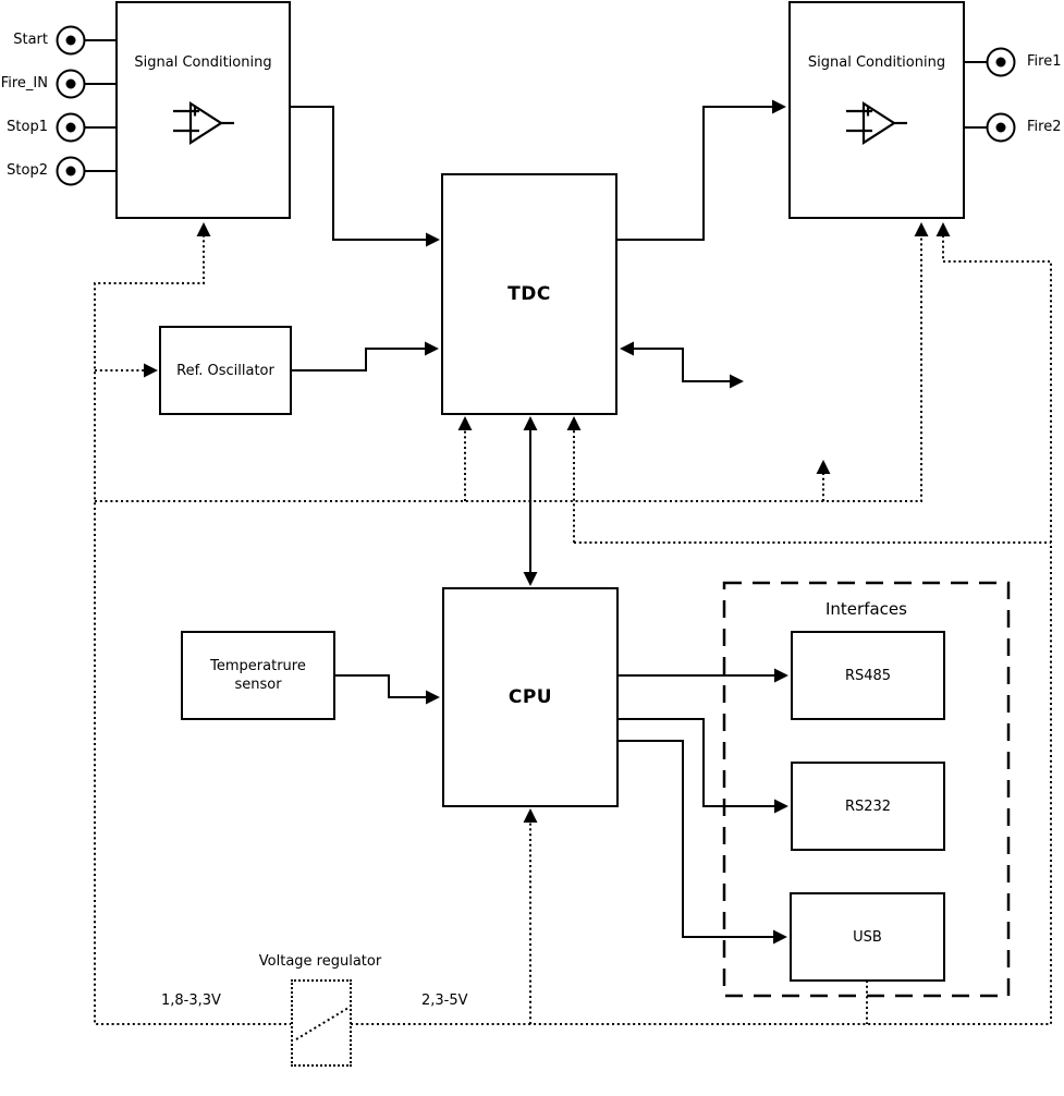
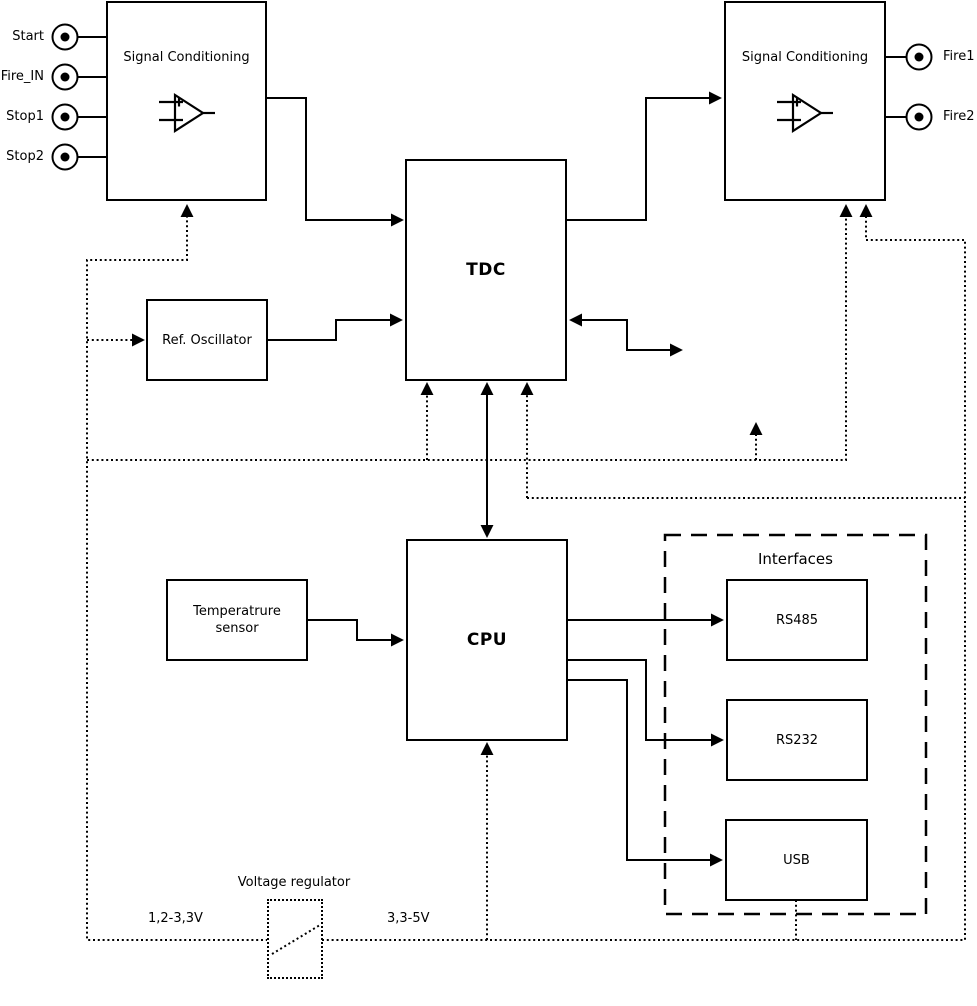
  Signal Conditioning
  Signal Conditioning
  TDC
  Ref. Oscillator
  CPU
  Temperatrure sensor
  RS485
  RS232
  USB
  Interfaces
  Voltage regulator
- 1,8-3,3V
+ 1,2-3,3V
- 2,3-5V
+ 3,3-5V
  Start
  Fire_IN
  Stop1
  Stop2
  Fire1
  Fire2
